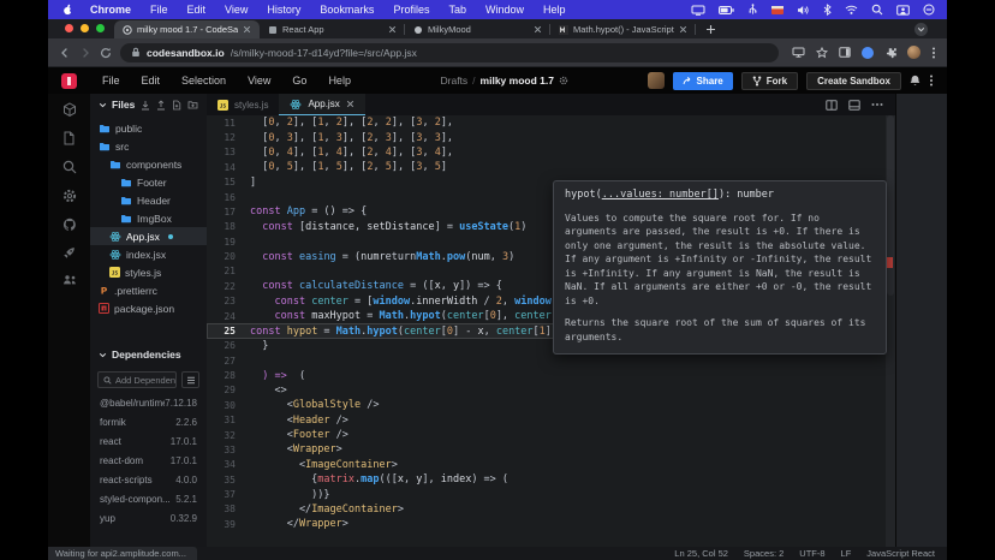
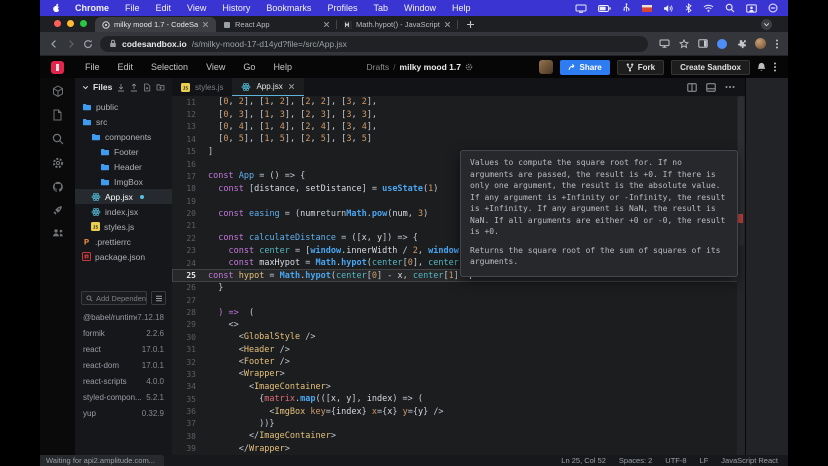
  Chrome
  File
  Edit
  View
  History
  Bookmarks
  Profiles
  Tab
  Window
  Help
  milky mood 1.7 - CodeSa
  React App
- MilkyMood
  Math.hypot() - JavaScript
  codesandbox.io
  /s/milky-mood-17-d14yd?file=/src/App.jsx
  File
  Edit
  Selection
  View
  Go
  Help
  Drafts
  /
  milky mood 1.7
  Share
  Fork
  Create Sandbox
  Files
  public
  src
  components
  Footer
  Header
  ImgBox
  App.jsx
  index.jsx
  styles.js
  P
  .prettierrc
  package.json
- Dependencies
  Add Dependen
  @babel/runtim
  7.12.18
  formik
  2.2.6
  react
  17.0.1
  react-dom
  17.0.1
  react-scripts
  4.0.0
  styled-compon...
  5.2.1
  yup
  0.32.9
  styles.js
  App.jsx
  11
  [0, 2], [1, 2], [2, 2], [3, 2],
  12
  [0, 3], [1, 3], [2, 3], [3, 3],
  13
  [0, 4], [1, 4], [2, 4], [3, 4],
  14
  [0, 5], [1, 5], [2, 5], [3, 5]
  15
  ]
  16
  17
  const App = () => {
  18
  const [distance, setDistance] = useState(1)
  19
  20
  const easing = (numreturnMath.pow(num, 3)
  21
  22
  const calculateDistance = ([x, y]) => {
  23
  const center = [window.innerWidth / 2, window
  24
  const maxHypot = Math.hypot(center[0], center
  25
  const hypot = Math.hypot(center[0] - x, center[1]
  26
  }
  27
  28
  ) => (
  29
  <>
  30
  <GlobalStyle />
  31
  <Header />
  32
  <Footer />
  33
  <Wrapper>
  34
  <ImageContainer>
  35
  {matrix.map(([x, y], index) => (
+ 36
+ <ImgBox key={index} x={x} y={y} />
  37
  ))}
  38
  </ImageContainer>
  39
  </Wrapper>
- hypot(...values: number[]): number
  Values to compute the square root for. If no arguments are passed, the result is +0. If there is only one argument, the result is the absolute value. If any argument is +Infinity or -Infinity, the result is +Infinity. If any argument is NaN, the result is NaN. If all arguments are either +0 or -0, the result is +0.
  Returns the square root of the sum of squares of its arguments.
  Waiting for api2.amplitude.com...
  Ln 25, Col 52
  Spaces: 2
  UTF-8
  LF
  JavaScript React
